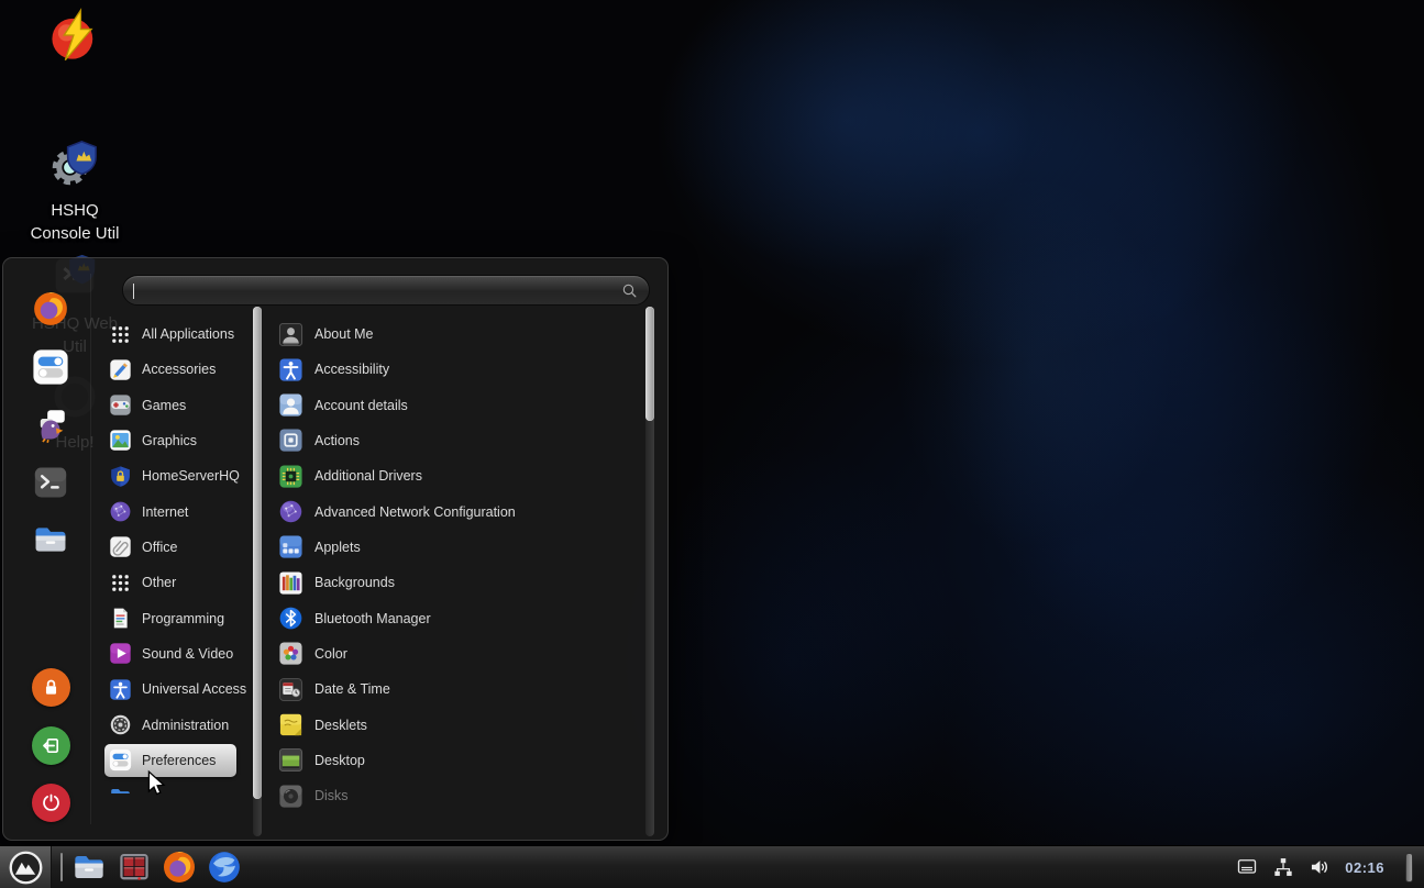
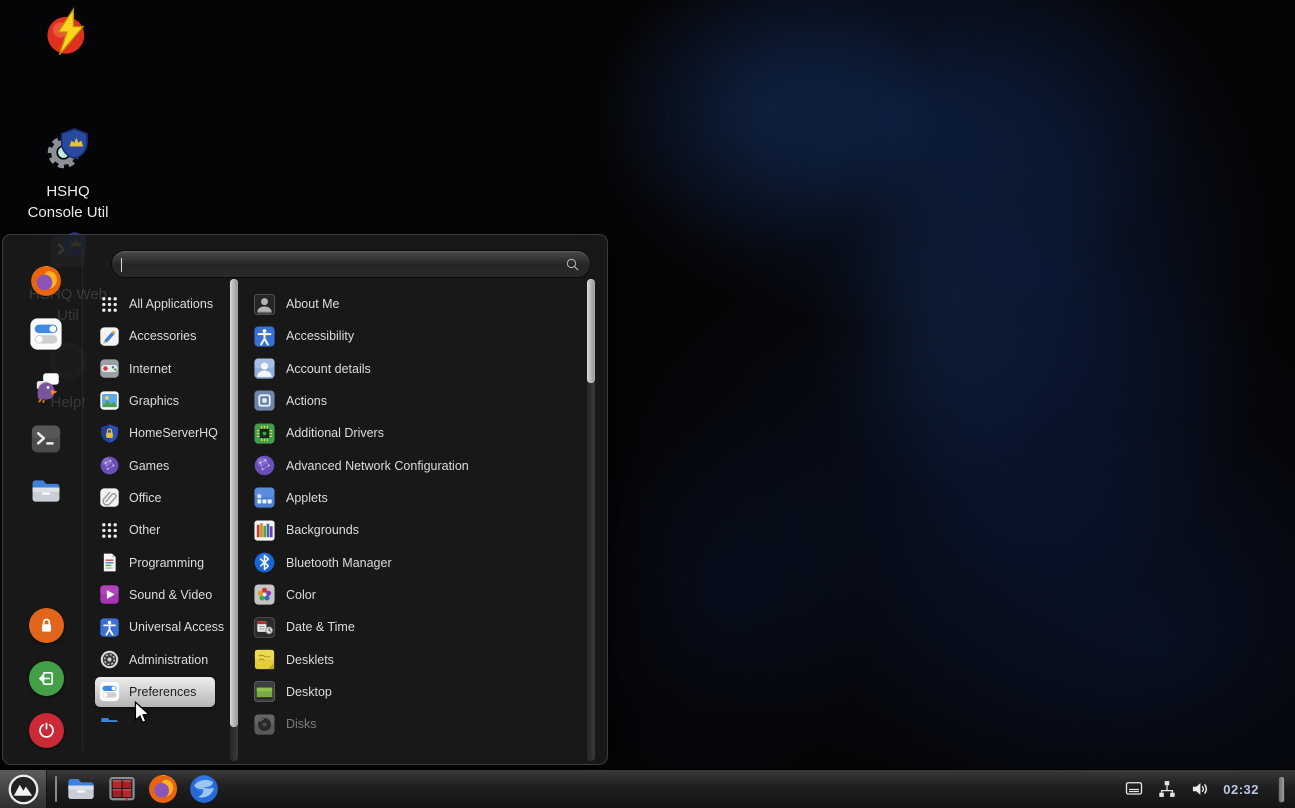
  HSHQ
  Console Util
  HHQ Web
  Util
  Help!
  All Applications
  Accessories
- Games
+ Internet
  Graphics
  HomeServerHQ
- Internet
+ Games
  Office
  Other
  Programming
  Sound & Video
  Universal Access
  Administration
  Preferences
  About Me
  Accessibility
  Account details
  Actions
  Additional Drivers
  Advanced Network Configuration
  Applets
  Backgrounds
  Bluetooth Manager
  Color
  Date & Time
  Desklets
  Desktop
  Disks
- 02:16
+ 02:32
